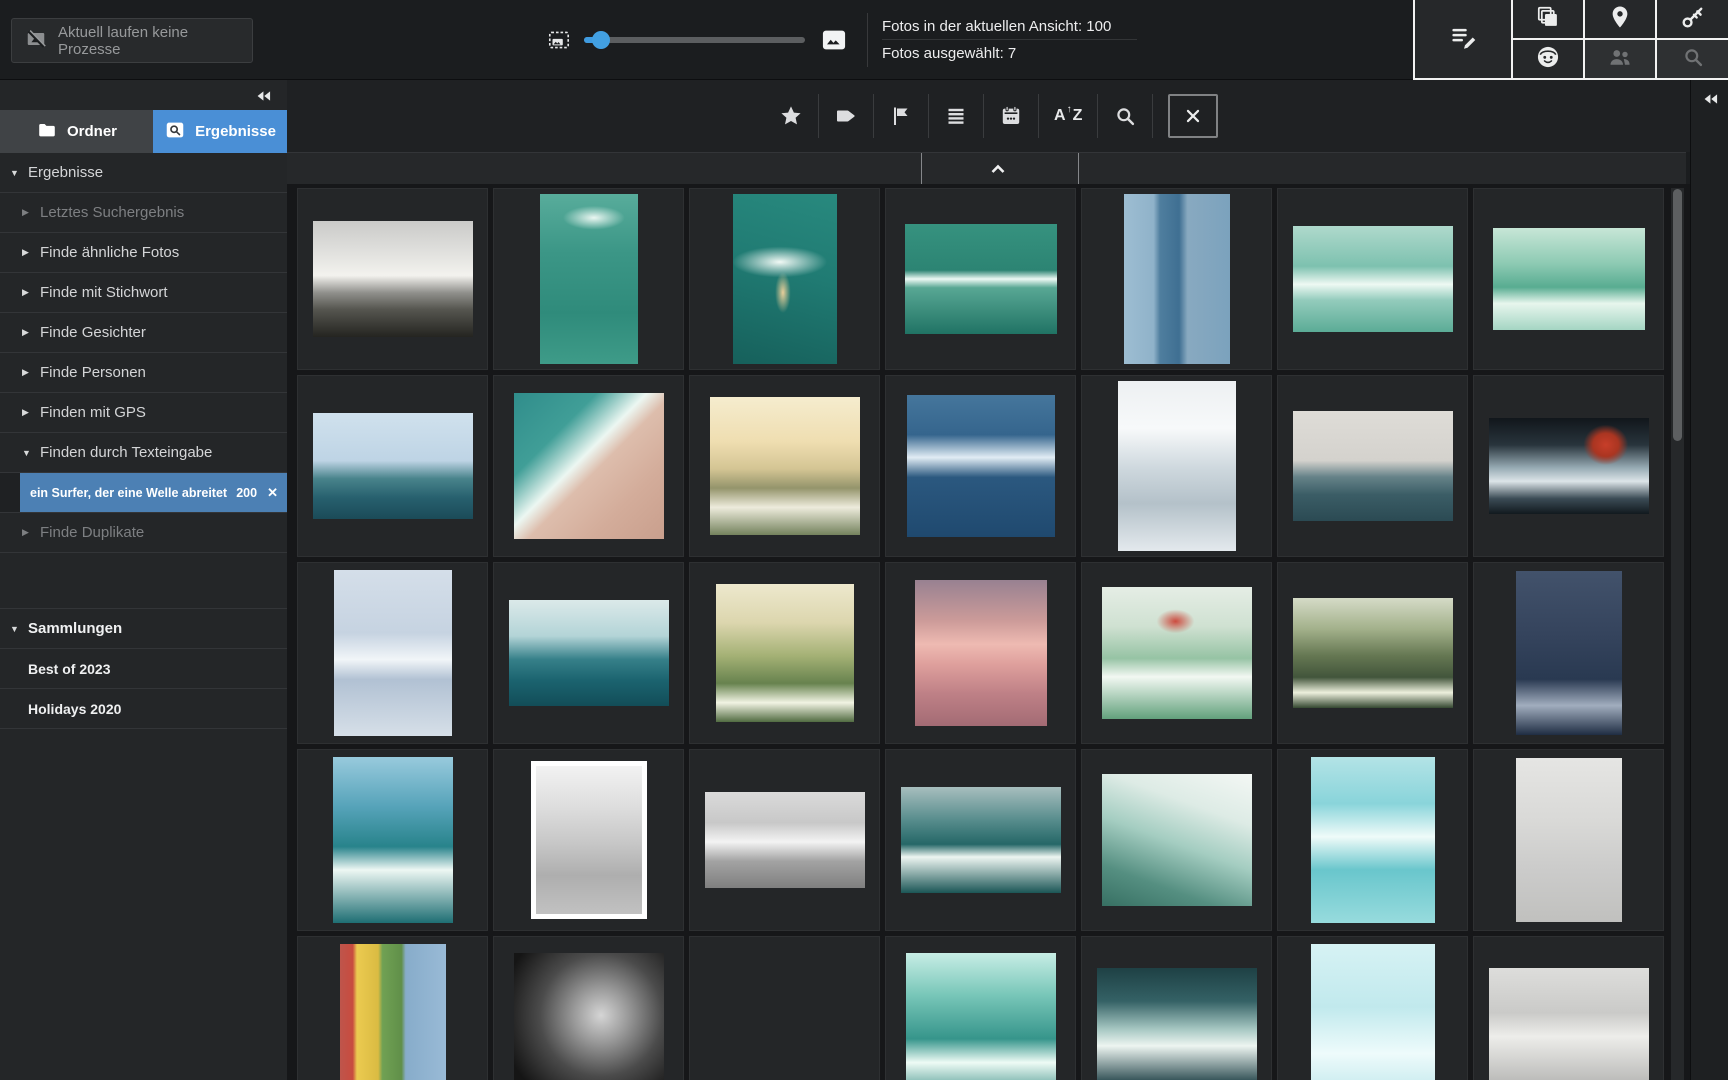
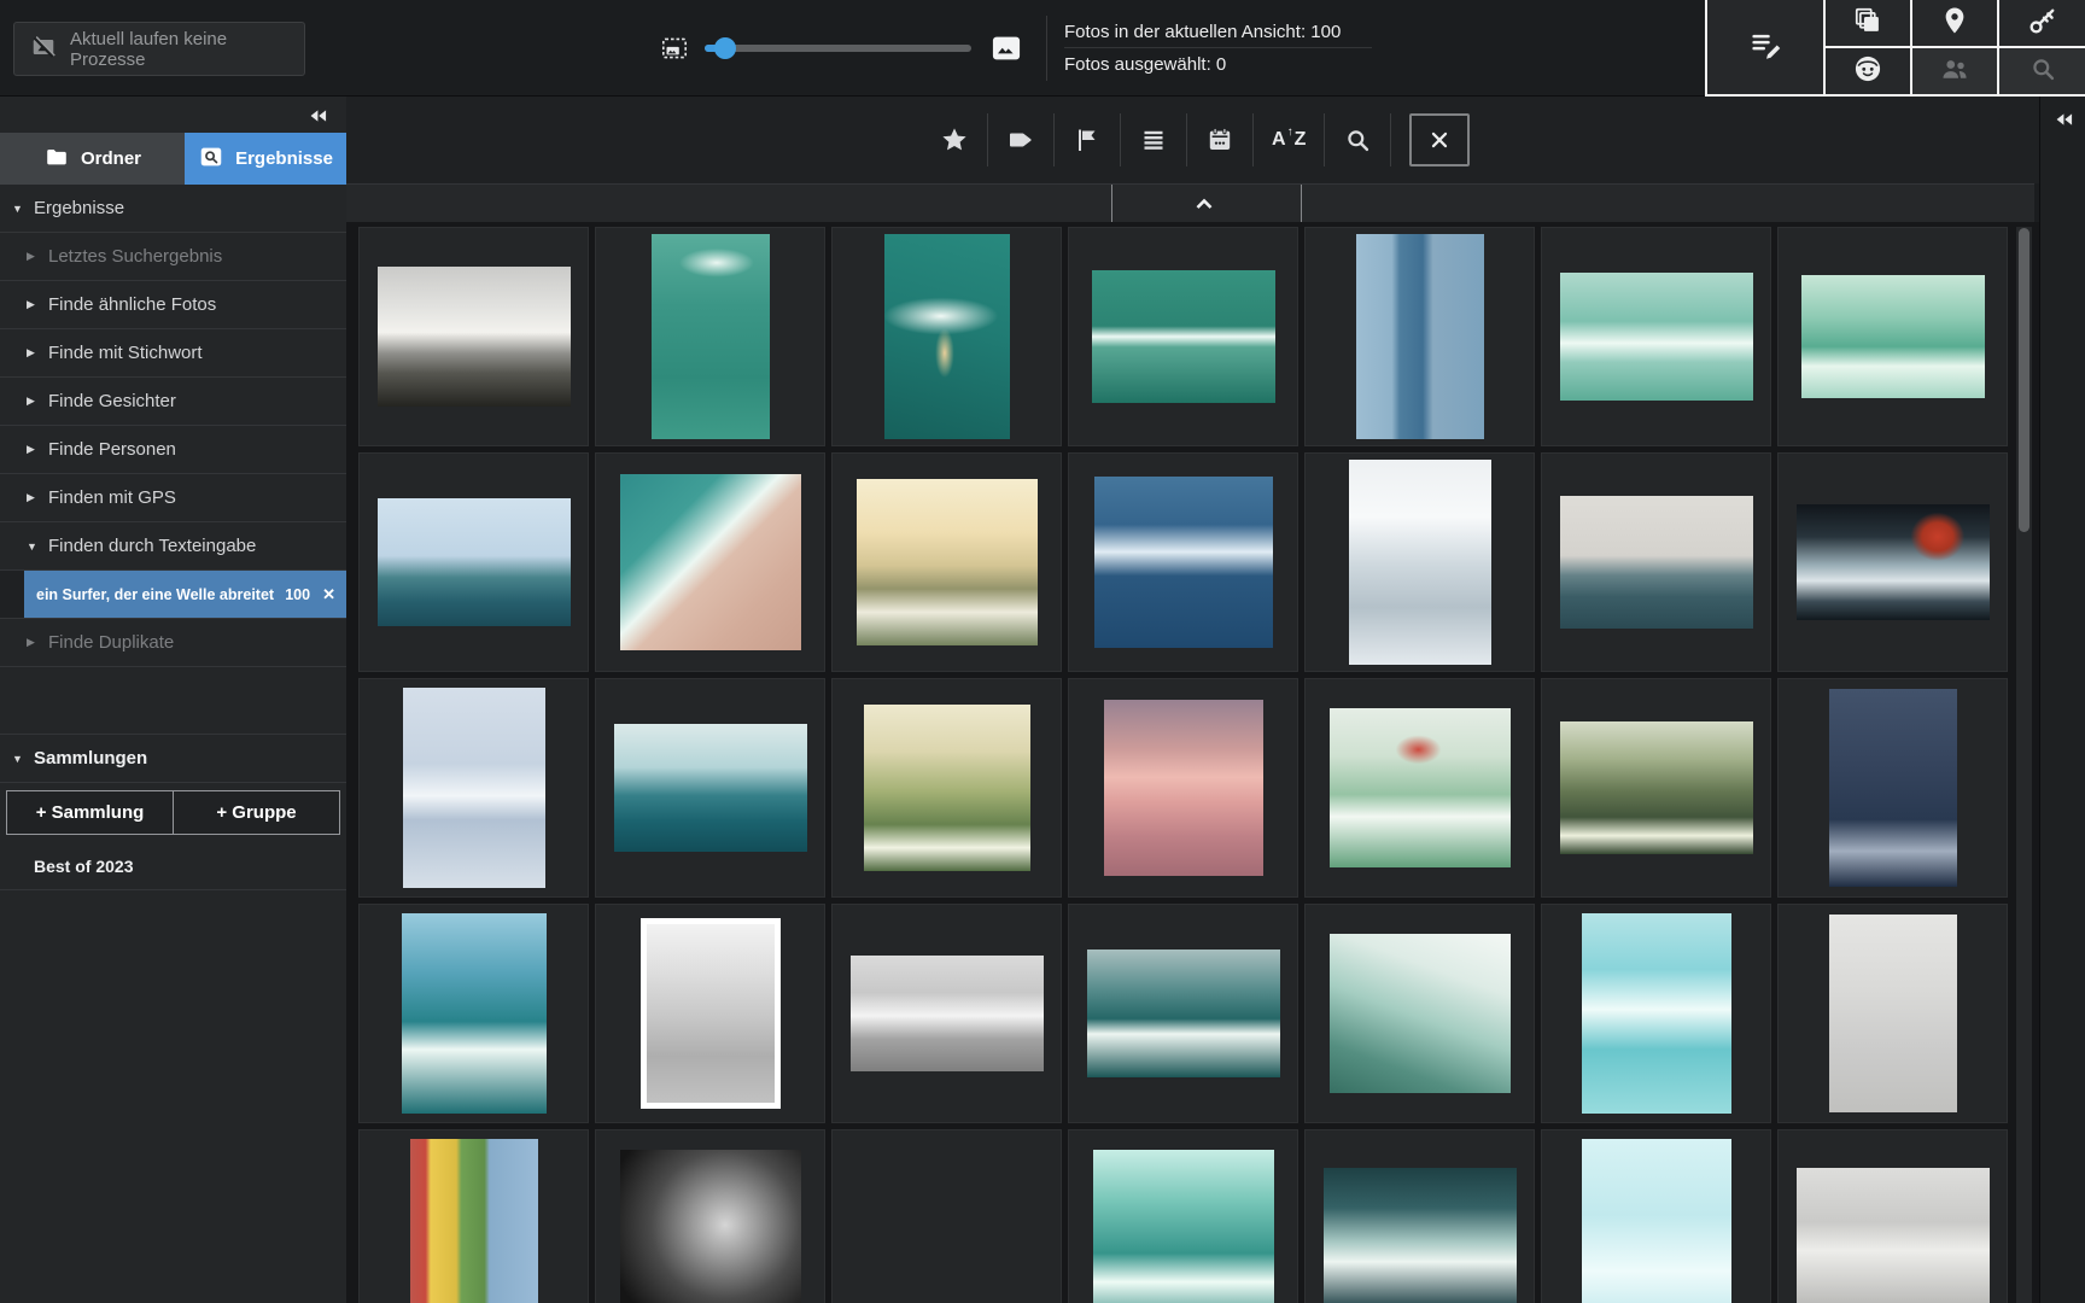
  Aktuell laufen keine Prozesse
  Fotos in der aktuellen Ansicht: 100
- Fotos ausgewählt: 7
+ Fotos ausgewählt: 0
  Ordner
  Ergebnisse
  ▼
  Ergebnisse
  ▶
  Letztes Suchergebnis
  ▶
  Finde ähnliche Fotos
  ▶
  Finde mit Stichwort
  ▶
  Finde Gesichter
  ▶
  Finde Personen
  ▶
  Finden mit GPS
  ▼
  Finden durch Texteingabe
  ein Surfer, der eine Welle abreitet
- 200
+ 100
  ✕
  ▶
  Finde Duplikate
  ▼
  Sammlungen
+ + Sammlung
+ + Gruppe
  Best of 2023
- Holidays 2020
  A
  ↑
  Z
